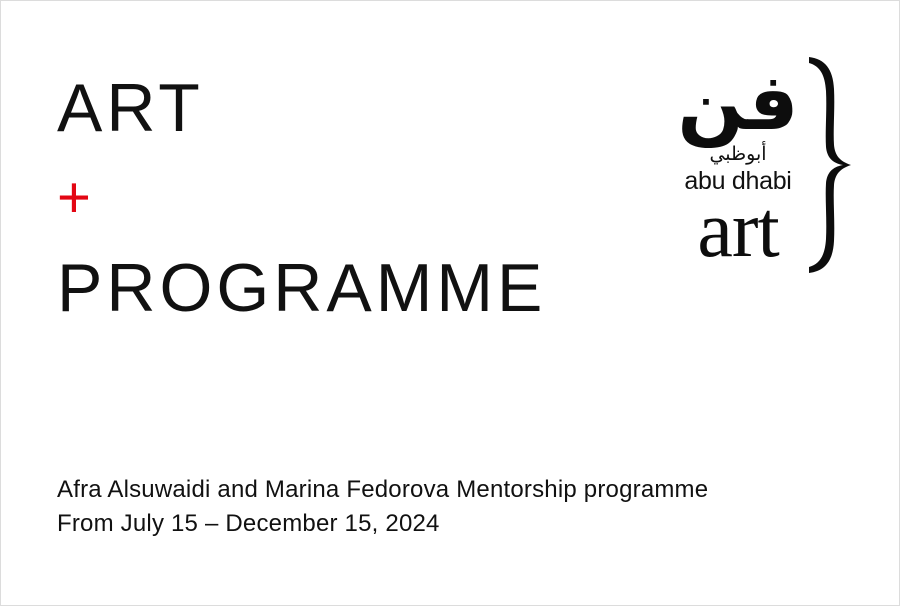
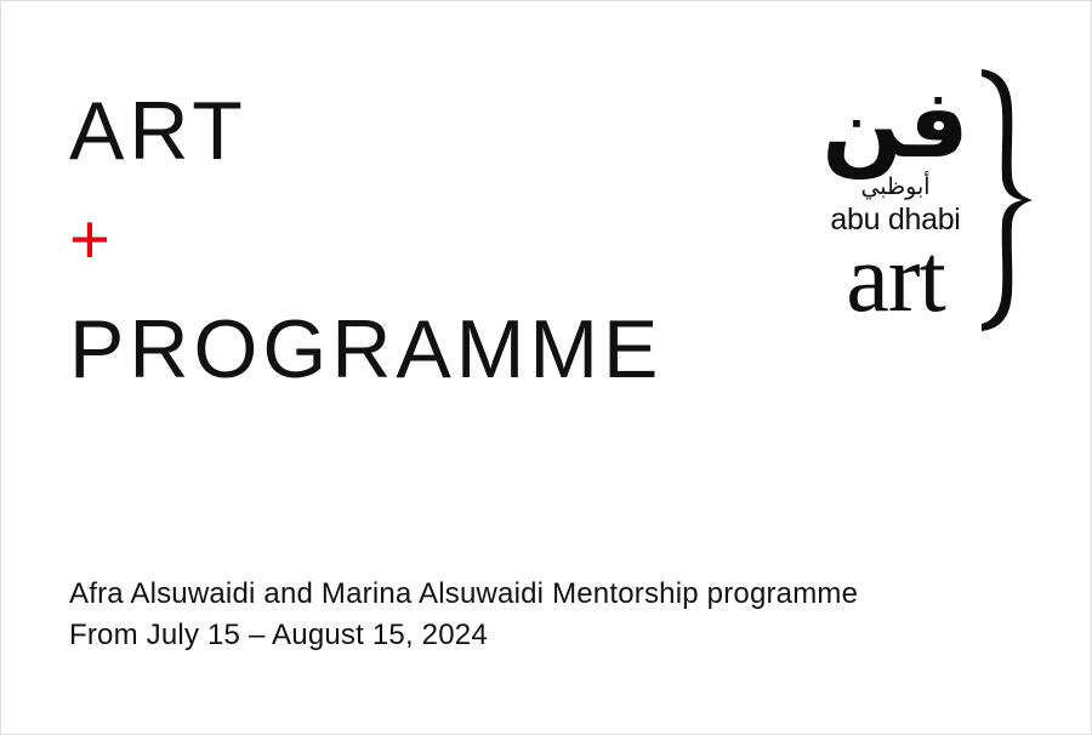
  ART
  +
  PROGRAMME
- Afra Alsuwaidi and Marina Fedorova Mentorship programme
+ Afra Alsuwaidi and Marina Alsuwaidi Mentorship programme
- From July 15 – December 15, 2024
+ From July 15 – August 15, 2024
  فن
  أبوظبي
  abu dhabi
  art
